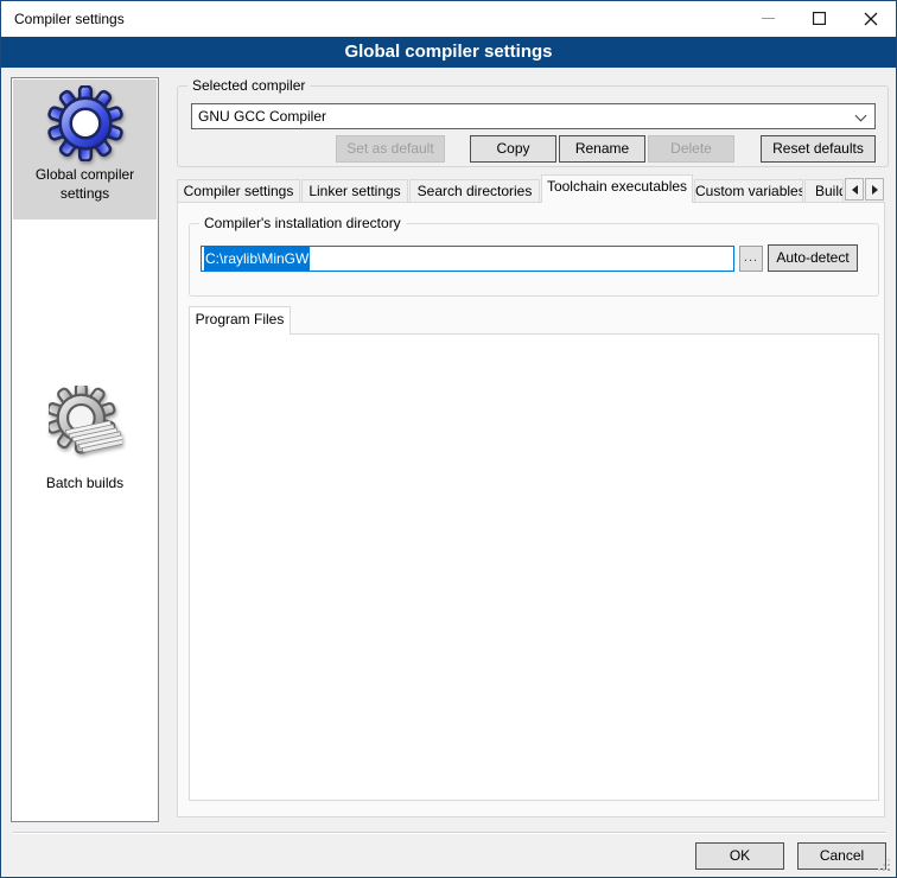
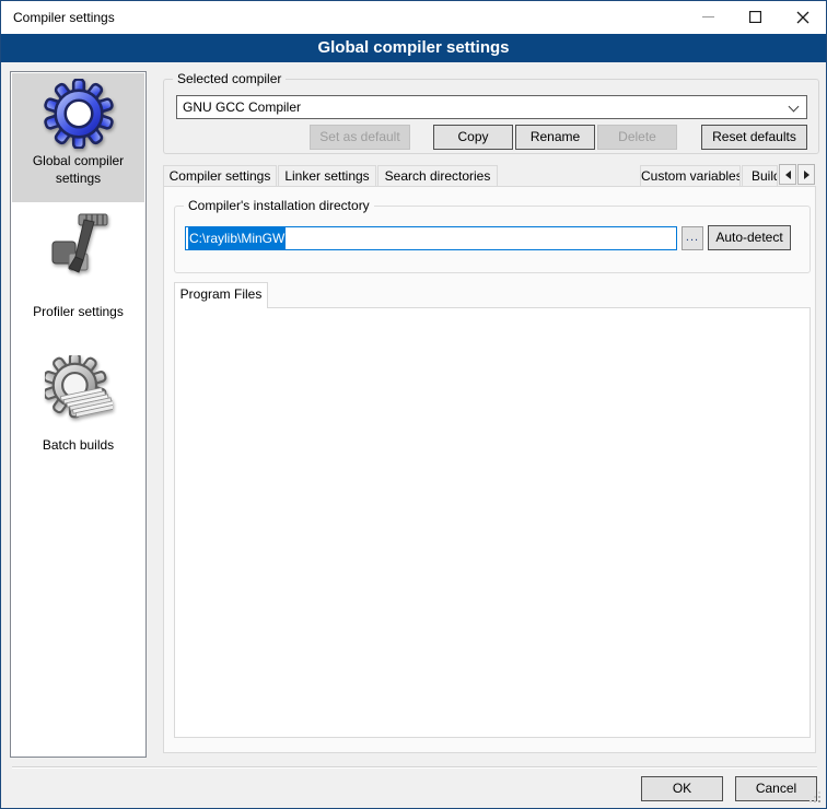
  Compiler settings
  Global compiler settings
  Global compiler settings
+ Profiler settings
  Batch builds
  Selected compiler
  GNU GCC Compiler
  Set as default
  Copy
  Rename
  Delete
  Reset defaults
  Compiler settings
  Linker settings
  Search directories
- Toolchain executables
  Custom variables
  Build
  Compiler's installation directory
  C:\raylib\MinGW
  ...
  Auto-detect
  Program Files
  OK
  Cancel
